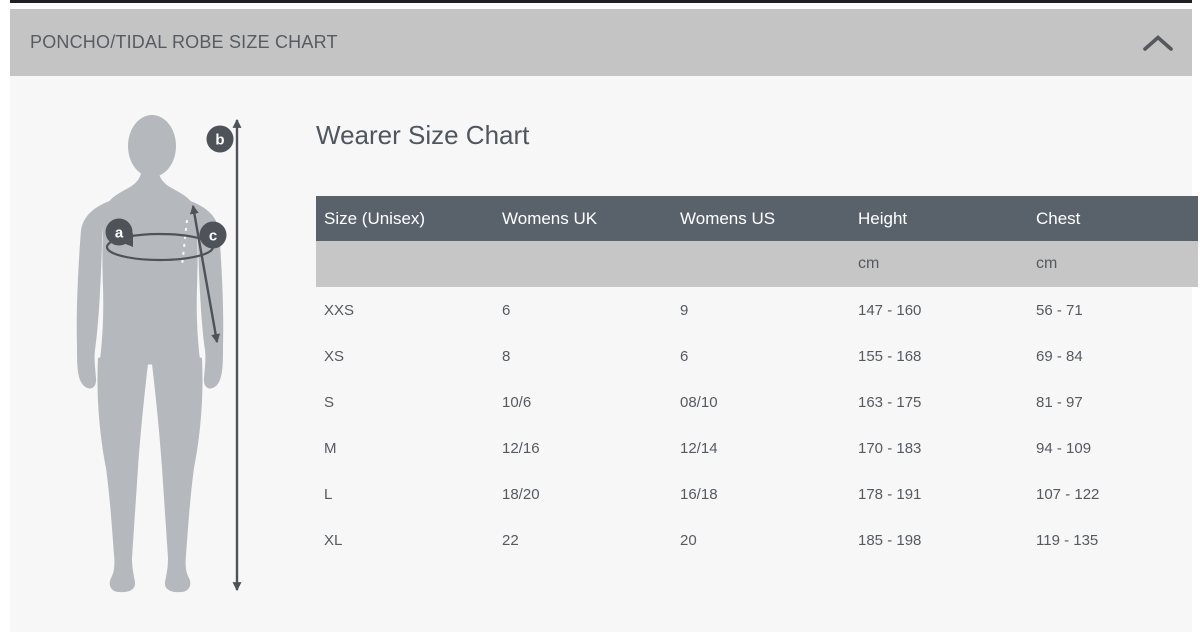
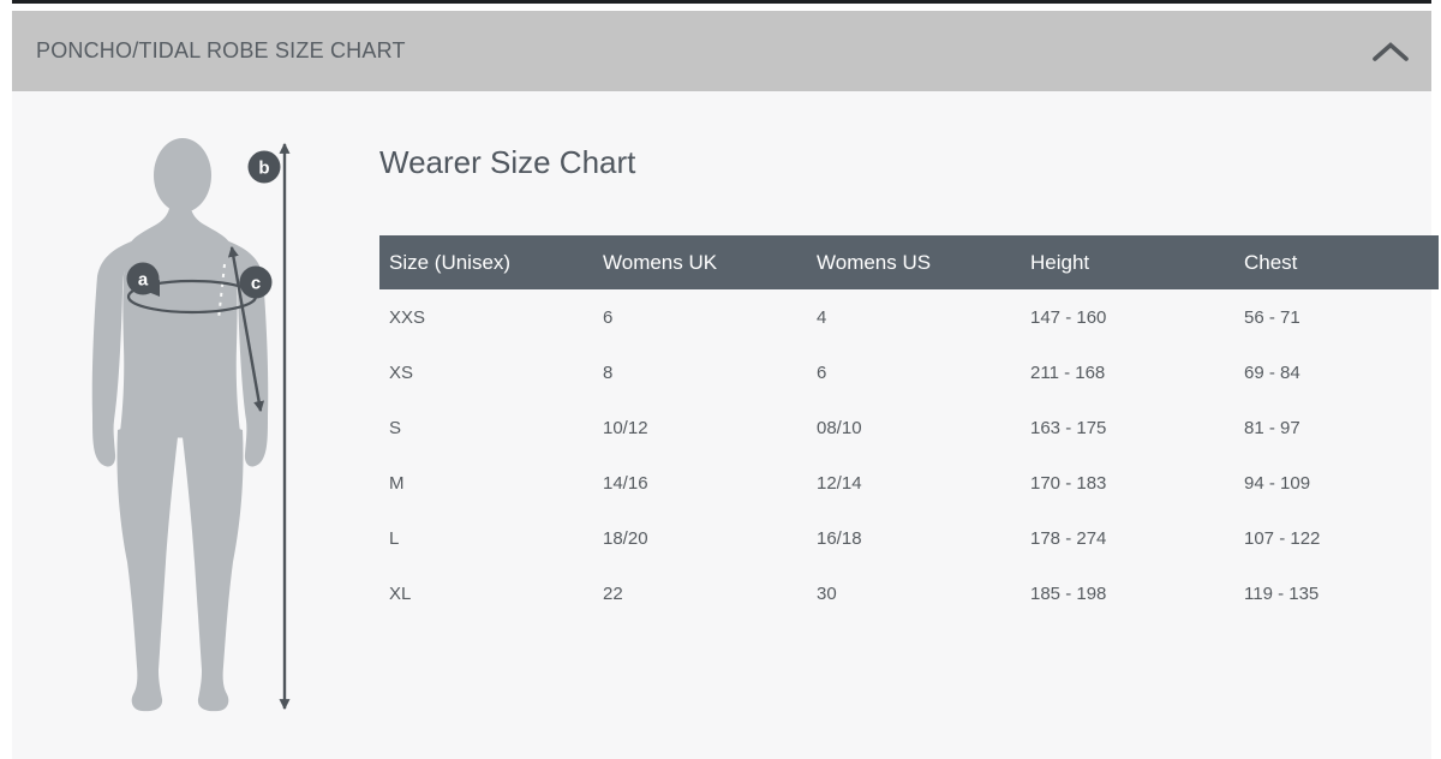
  PONCHO/TIDAL ROBE SIZE CHART
  a
  b
  c
  Wearer Size Chart
  Size (Unisex)	Womens UK	Womens US	Height	Chest
- 			cm	cm
- XXS	6	9	147 - 160	56 - 71
+ XXS	6	4	147 - 160	56 - 71
- XS	8	6	155 - 168	69 - 84
+ XS	8	6	211 - 168	69 - 84
- S	10/6	08/10	163 - 175	81 - 97
+ S	10/12	08/10	163 - 175	81 - 97
- M	12/16	12/14	170 - 183	94 - 109
+ M	14/16	12/14	170 - 183	94 - 109
- L	18/20	16/18	178 - 191	107 - 122
+ L	18/20	16/18	178 - 274	107 - 122
- XL	22	20	185 - 198	119 - 135
+ XL	22	30	185 - 198	119 - 135
